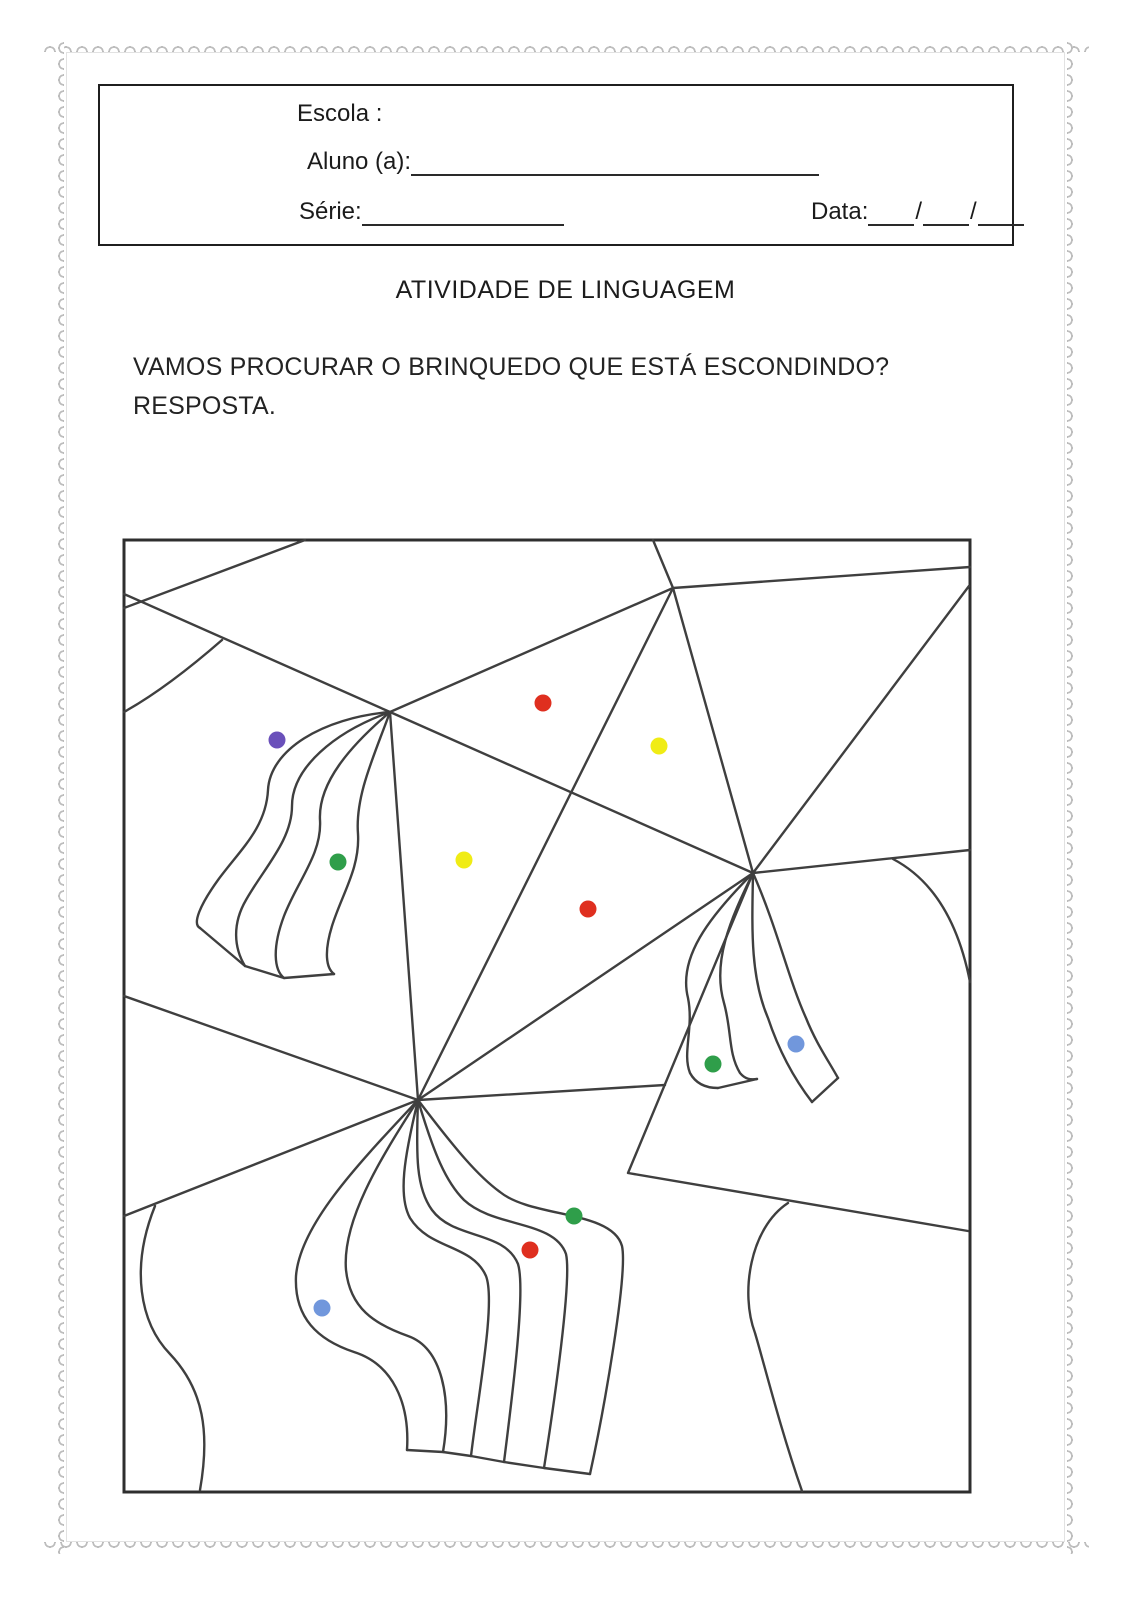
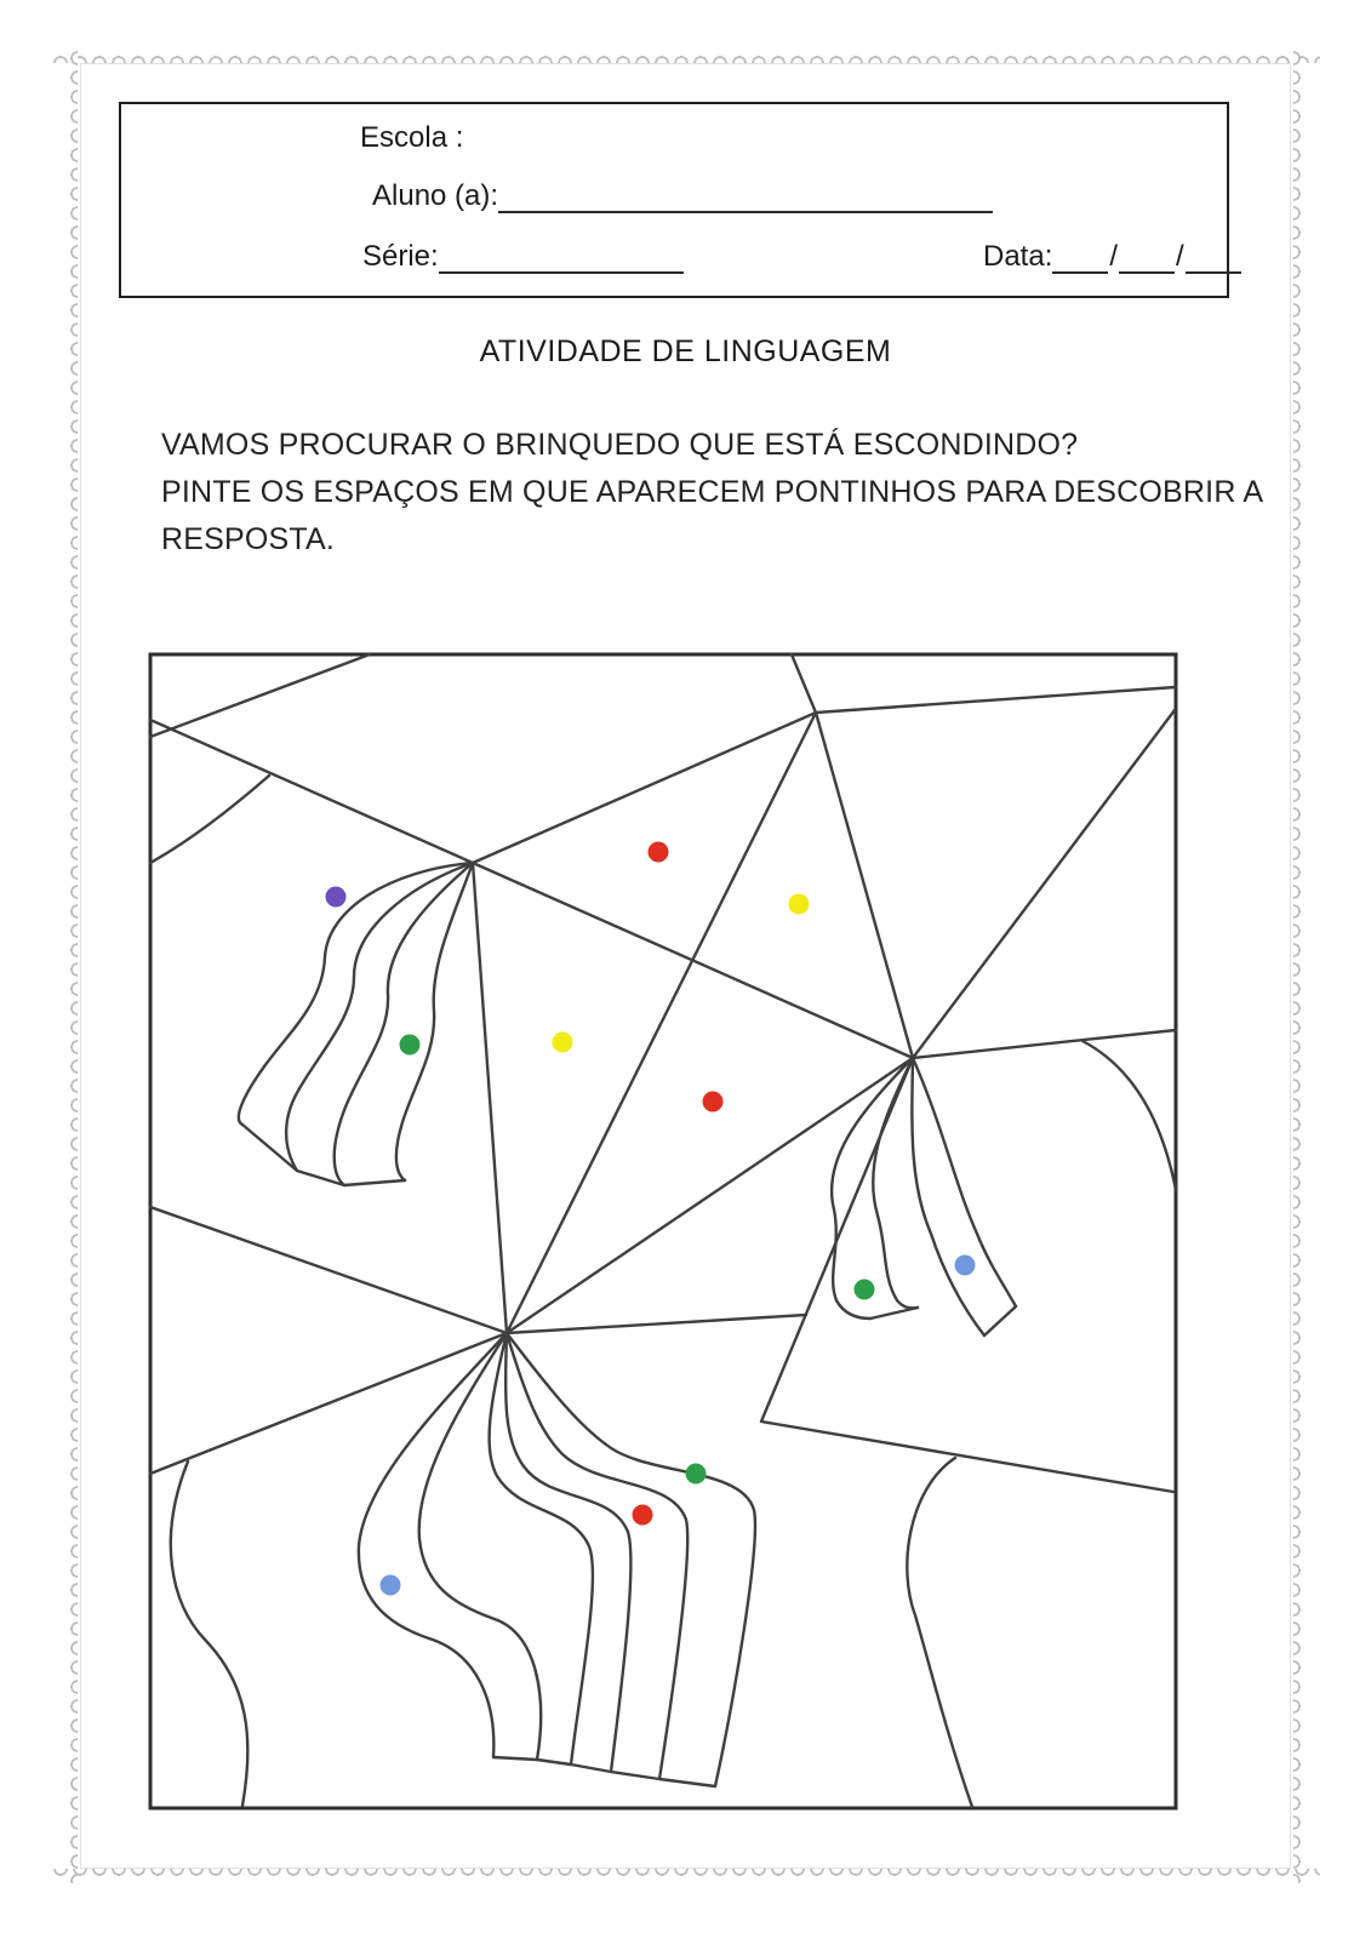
  Escola :
  Aluno (a):
  Série:
  Data: / /
  ATIVIDADE DE LINGUAGEM
  VAMOS PROCURAR O BRINQUEDO QUE ESTÁ ESCONDINDO?
+ PINTE OS ESPAÇOS EM QUE APARECEM PONTINHOS PARA DESCOBRIR A
  RESPOSTA.
